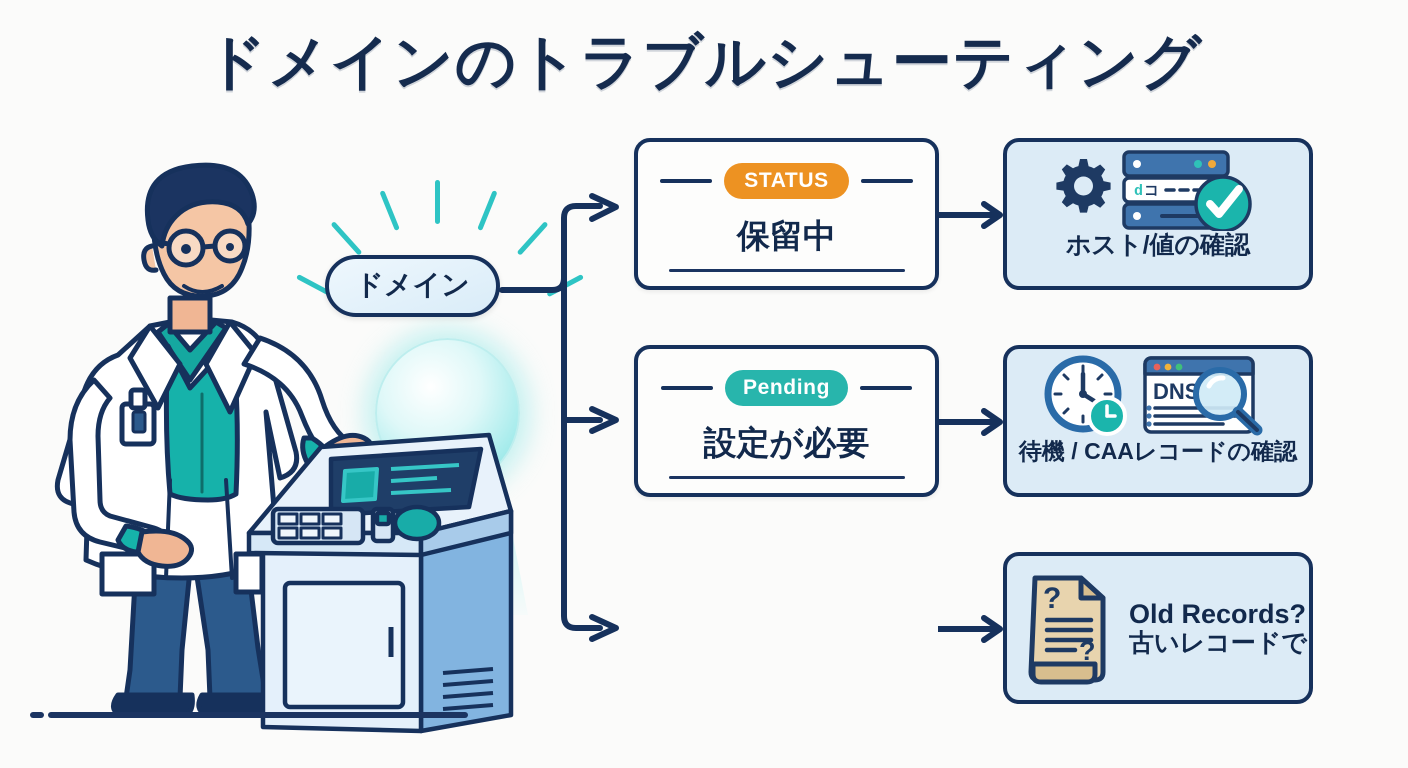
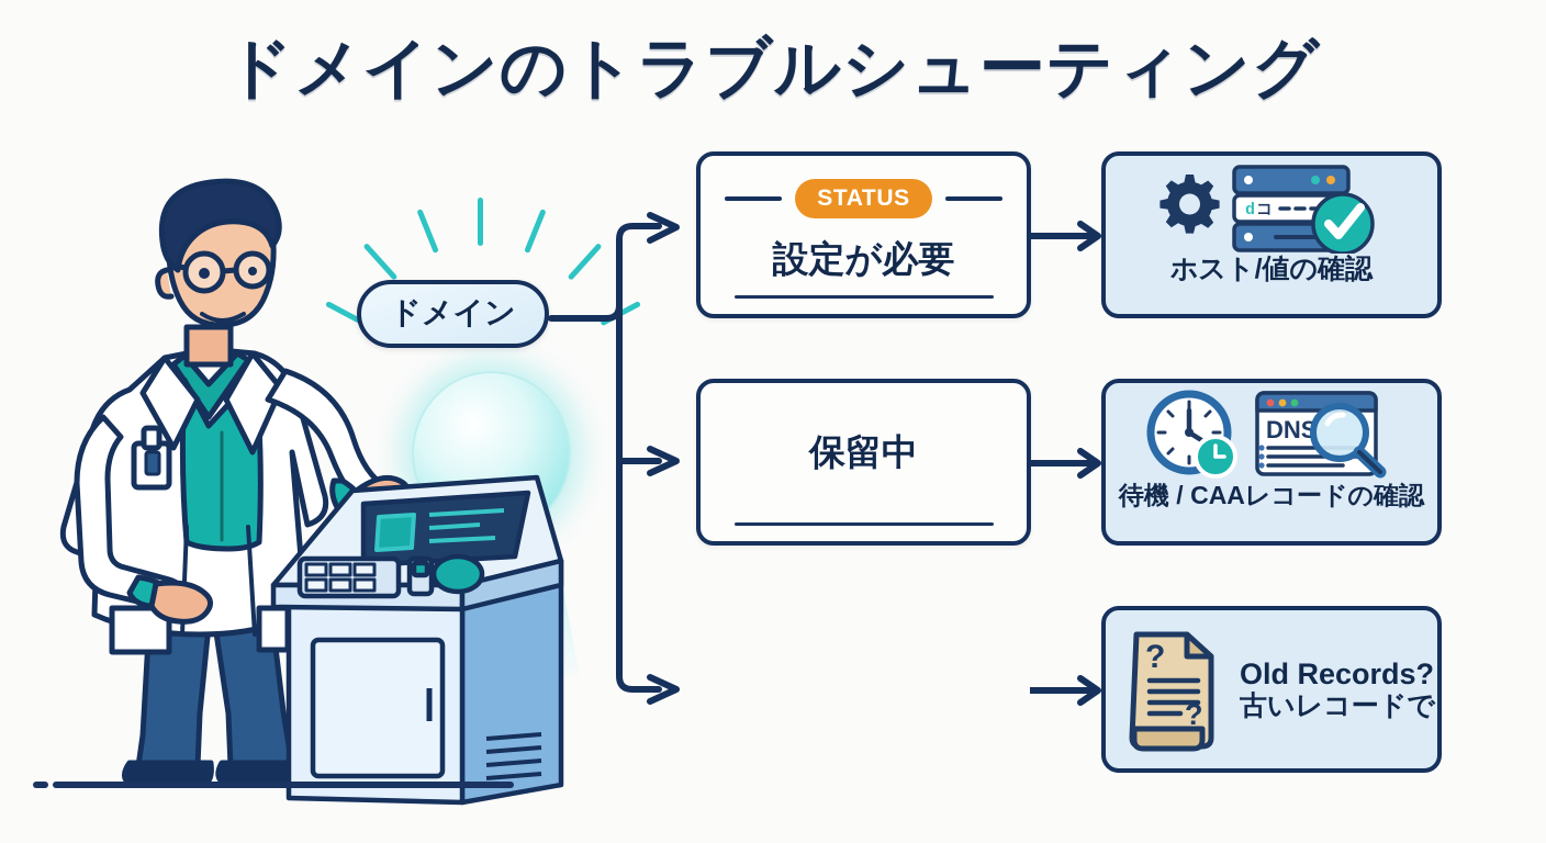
  ドメインのトラブルシューティング
  STATUS
- 保留中
+ 設定が必要
- Pending
- 設定が必要
+ 保留中
  d
  コ
  ホスト/値の確認
  DNS
  待機 / CAAレコードの確認
  ?
  ?
  Old Records?
  古いレコードで
  ドメイン
